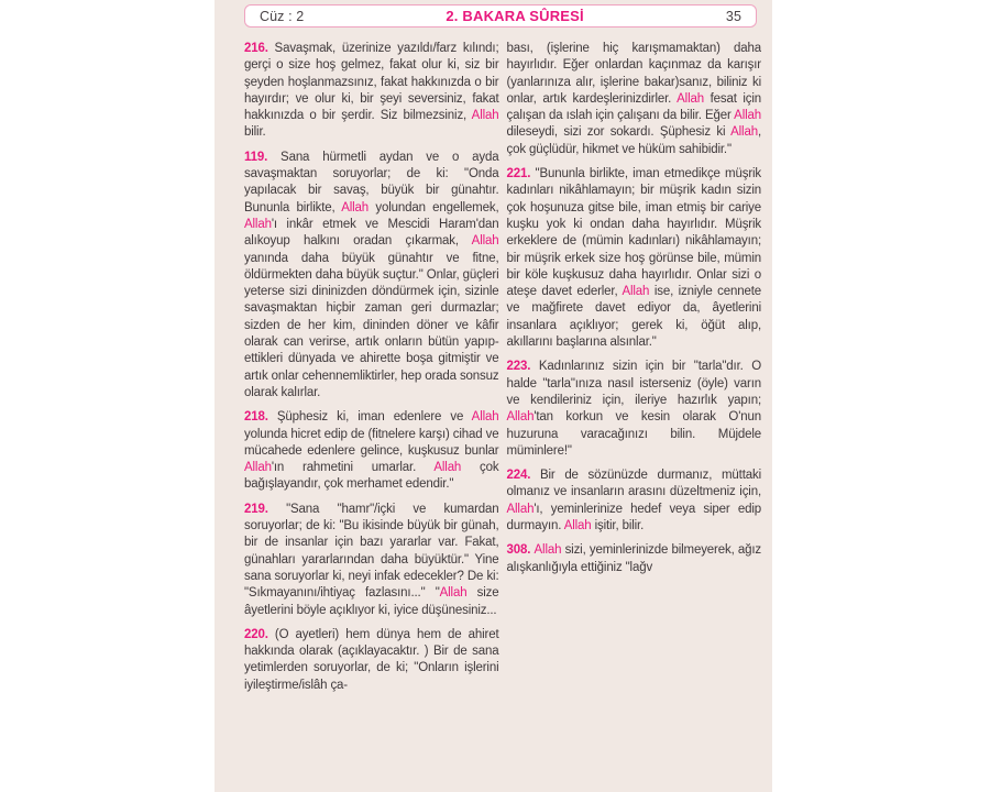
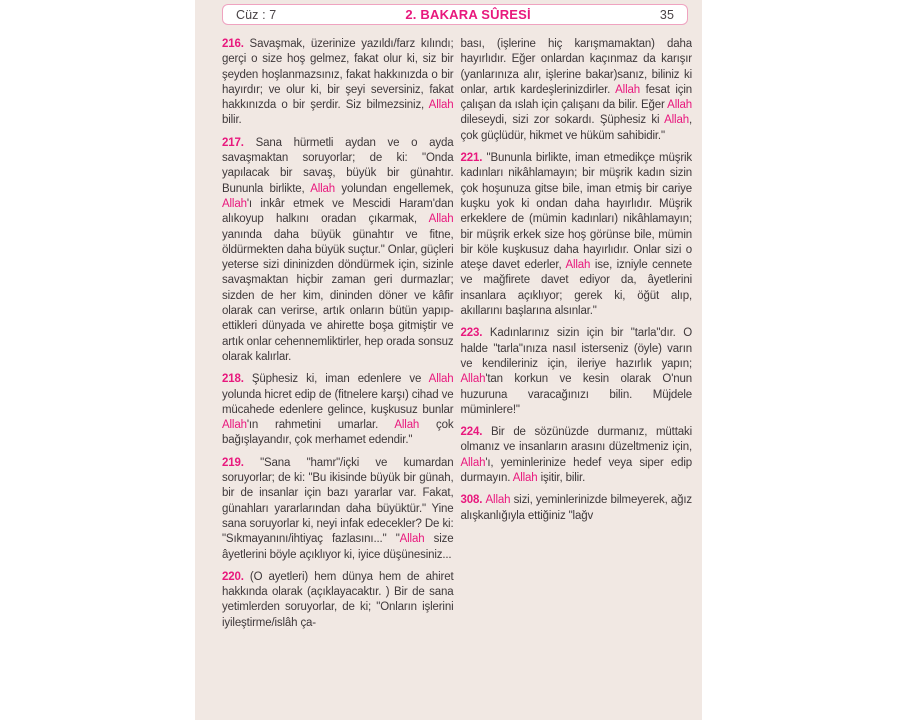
- Cüz : 2
+ Cüz : 7
  2. BAKARA SÛRESİ
  35
  216. Savaşmak, üzerinize yazıldı/farz kılındı; gerçi o size hoş gelmez, fakat olur ki, siz bir şeyden hoşlanmazsınız, fakat hakkınızda o bir hayırdır; ve olur ki, bir şeyi seversiniz, fakat hakkınızda o bir şerdir. Siz bilmezsiniz, Allah bilir.
- 119. Sana hürmetli aydan ve o ayda savaşmaktan soruyorlar; de ki: "Onda yapılacak bir savaş, büyük bir günahtır. Bununla birlikte, Allah yolundan engellemek, Allah'ı inkâr etmek ve Mescidi Haram'dan alıkoyup halkını oradan çıkarmak, Allah yanında daha büyük günahtır ve fitne, öldürmekten daha büyük suçtur." Onlar, güçleri yeterse sizi dininizden döndürmek için, sizinle savaşmaktan hiçbir zaman geri durmazlar; sizden de her kim, dininden döner ve kâfir olarak can verirse, artık onların bütün yapıp-ettikleri dünyada ve ahirette boşa gitmiştir ve artık onlar cehennemliktirler, hep orada sonsuz olarak kalırlar.
+ 217. Sana hürmetli aydan ve o ayda savaşmaktan soruyorlar; de ki: "Onda yapılacak bir savaş, büyük bir günahtır. Bununla birlikte, Allah yolundan engellemek, Allah'ı inkâr etmek ve Mescidi Haram'dan alıkoyup halkını oradan çıkarmak, Allah yanında daha büyük günahtır ve fitne, öldürmekten daha büyük suçtur." Onlar, güçleri yeterse sizi dininizden döndürmek için, sizinle savaşmaktan hiçbir zaman geri durmazlar; sizden de her kim, dininden döner ve kâfir olarak can verirse, artık onların bütün yapıp-ettikleri dünyada ve ahirette boşa gitmiştir ve artık onlar cehennemliktirler, hep orada sonsuz olarak kalırlar.
  218. Şüphesiz ki, iman edenlere ve Allah yolunda hicret edip de (fitnelere karşı) cihad ve mücahede edenlere gelince, kuşkusuz bunlar Allah'ın rahmetini umarlar. Allah çok bağışlayandır, çok merhamet edendir."
  219. "Sana "hamr"/içki ve kumardan soruyorlar; de ki: "Bu ikisinde büyük bir günah, bir de insanlar için bazı yararlar var. Fakat, günahları yararlarından daha büyüktür." Yine sana soruyorlar ki, neyi infak edecekler? De ki: "Sıkmayanını/ihtiyaç fazlasını..." "Allah size âyetlerini böyle açıklıyor ki, iyice düşünesiniz...
  220. (O ayetleri) hem dünya hem de ahiret hakkında olarak (açıklayacaktır. ) Bir de sana yetimlerden soruyorlar, de ki; "Onların işlerini iyileştirme/islâh ça-
  bası, (işlerine hiç karışmamaktan) daha hayırlıdır. Eğer onlardan kaçınmaz da karışır (yanlarınıza alır, işlerine bakar)sanız, biliniz ki onlar, artık kardeşlerinizdirler. Allah fesat için çalışan da ıslah için çalışanı da bilir. Eğer Allah dileseydi, sizi zor sokardı. Şüphesiz ki Allah, çok güçlüdür, hikmet ve hüküm sahibidir."
  221. "Bununla birlikte, iman etmedikçe müşrik kadınları nikâhlamayın; bir müşrik kadın sizin çok hoşunuza gitse bile, iman etmiş bir cariye kuşku yok ki ondan daha hayırlıdır. Müşrik erkeklere de (mümin kadınları) nikâhlamayın; bir müşrik erkek size hoş görünse bile, mümin bir köle kuşkusuz daha hayırlıdır. Onlar sizi o ateşe davet ederler, Allah ise, izniyle cennete ve mağfirete davet ediyor da, âyetlerini insanlara açıklıyor; gerek ki, öğüt alıp, akıllarını başlarına alsınlar."
  223. Kadınlarınız sizin için bir "tarla"dır. O halde "tarla"ınıza nasıl isterseniz (öyle) varın ve kendileriniz için, ileriye hazırlık yapın; Allah'tan korkun ve kesin olarak O'nun huzuruna varacağınızı bilin. Müjdele müminlere!"
  224. Bir de sözünüzde durmanız, müttaki olmanız ve insanların arasını düzeltmeniz için, Allah'ı, yeminlerinize hedef veya siper edip durmayın. Allah işitir, bilir.
  308. Allah sizi, yeminlerinizde bilmeyerek, ağız alışkanlığıyla ettiğiniz "lağv
